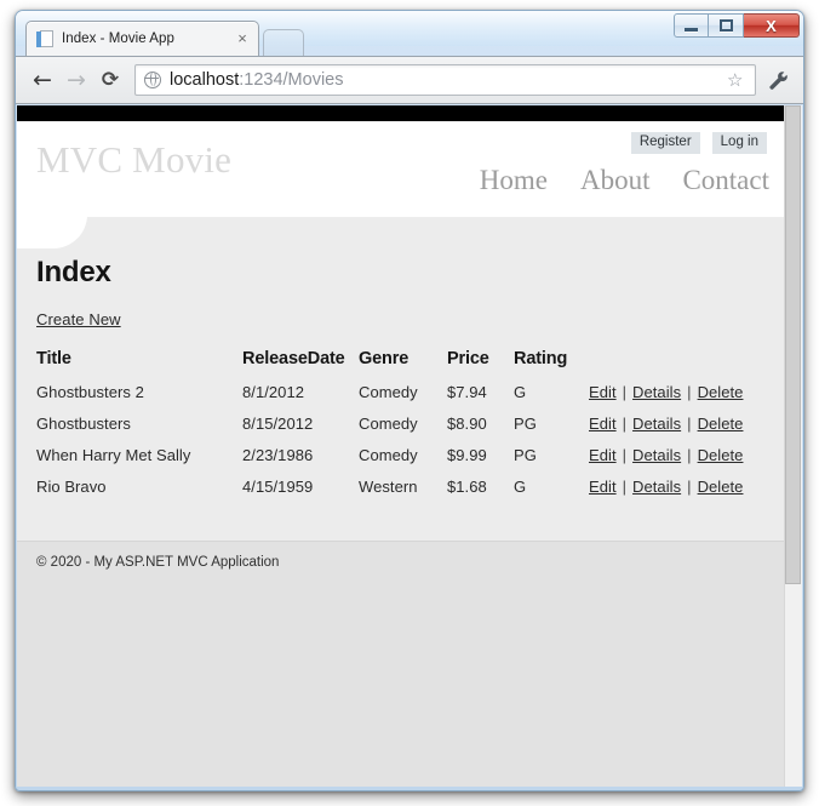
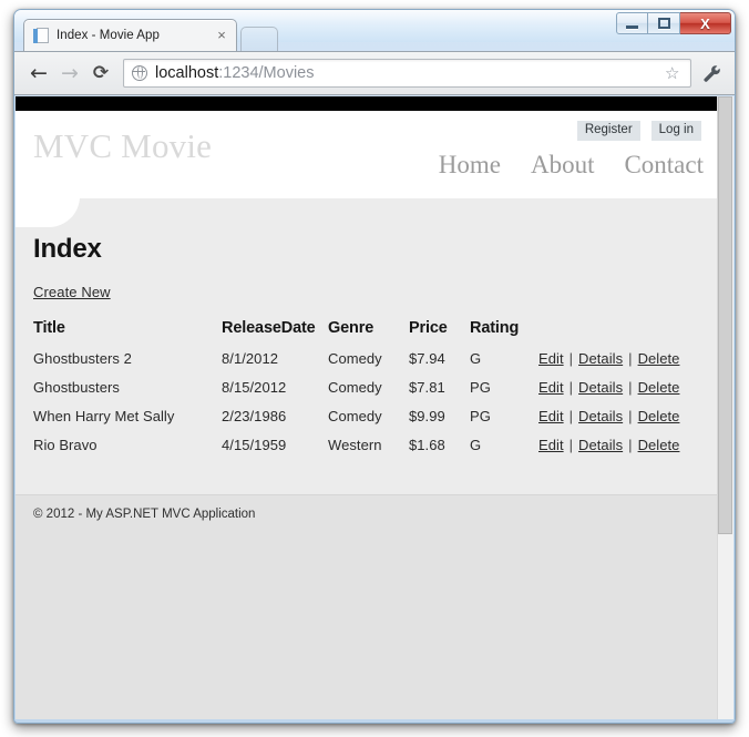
  X
  Index - Movie App
  ×
  ←
  →
  ⟳
  localhost:1234/Movies
  ☆
  MVC Movie
  Register
  Log in
  Home
  About
  Contact
  Index
  Create New
  Title	ReleaseDate	Genre	Price	Rating
  Ghostbusters 2	8/1/2012	Comedy	$7.94	G	Edit | Details | Delete
- Ghostbusters	8/15/2012	Comedy	$8.90	PG	Edit | Details | Delete
+ Ghostbusters	8/15/2012	Comedy	$7.81	PG	Edit | Details | Delete
  When Harry Met Sally	2/23/1986	Comedy	$9.99	PG	Edit | Details | Delete
  Rio Bravo	4/15/1959	Western	$1.68	G	Edit | Details | Delete
- © 2020 - My ASP.NET MVC Application
+ © 2012 - My ASP.NET MVC Application
